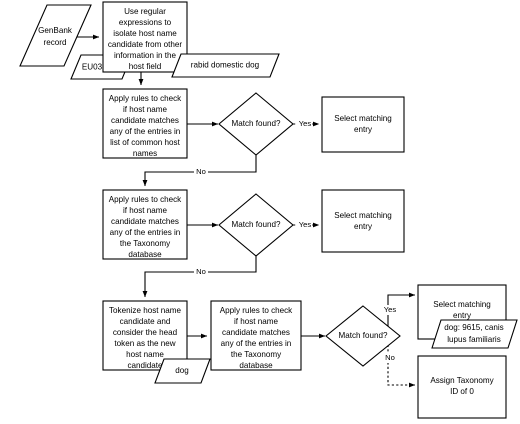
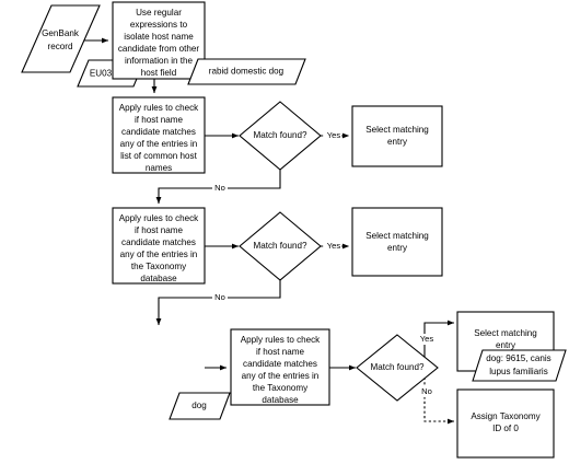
  GenBank
  record
  Use regular
  expressions to
  isolate host name
  candidate from other
  information in the
  host field
  rabid domestic dog
  Apply rules to check
  if host name
  candidate matches
  any of the entries in
  list of common host
  names
  Match found?
  Select matching
  entry
  Apply rules to check
  if host name
  candidate matches
  any of the entries in
  the Taxonomy
  database
  Match found?
  Select matching
  entry
- Tokenize host name
- candidate and
- consider the head
- token as the new
- host name
- candidate
  dog
  Apply rules to check
  if host name
  candidate matches
  any of the entries in
  the Taxonomy
  database
  Match found?
  Select matching
  entry
  dog: 9615, canis
  lupus familiaris
  Assign Taxonomy
  ID of 0
  Yes
  No
  Yes
  No
  Yes
  No
